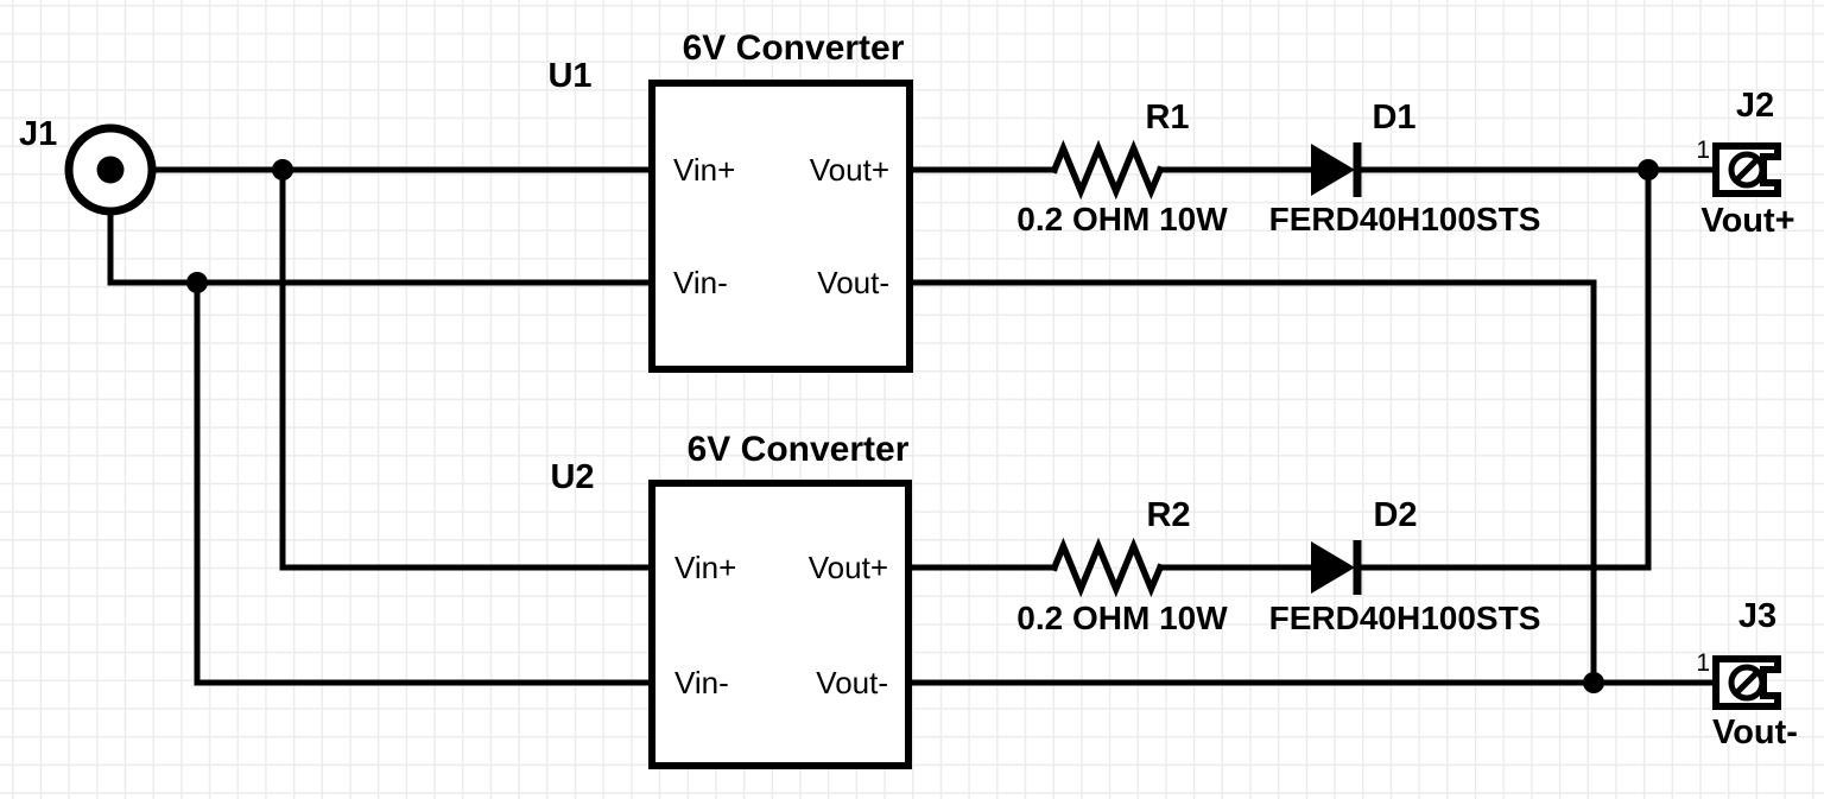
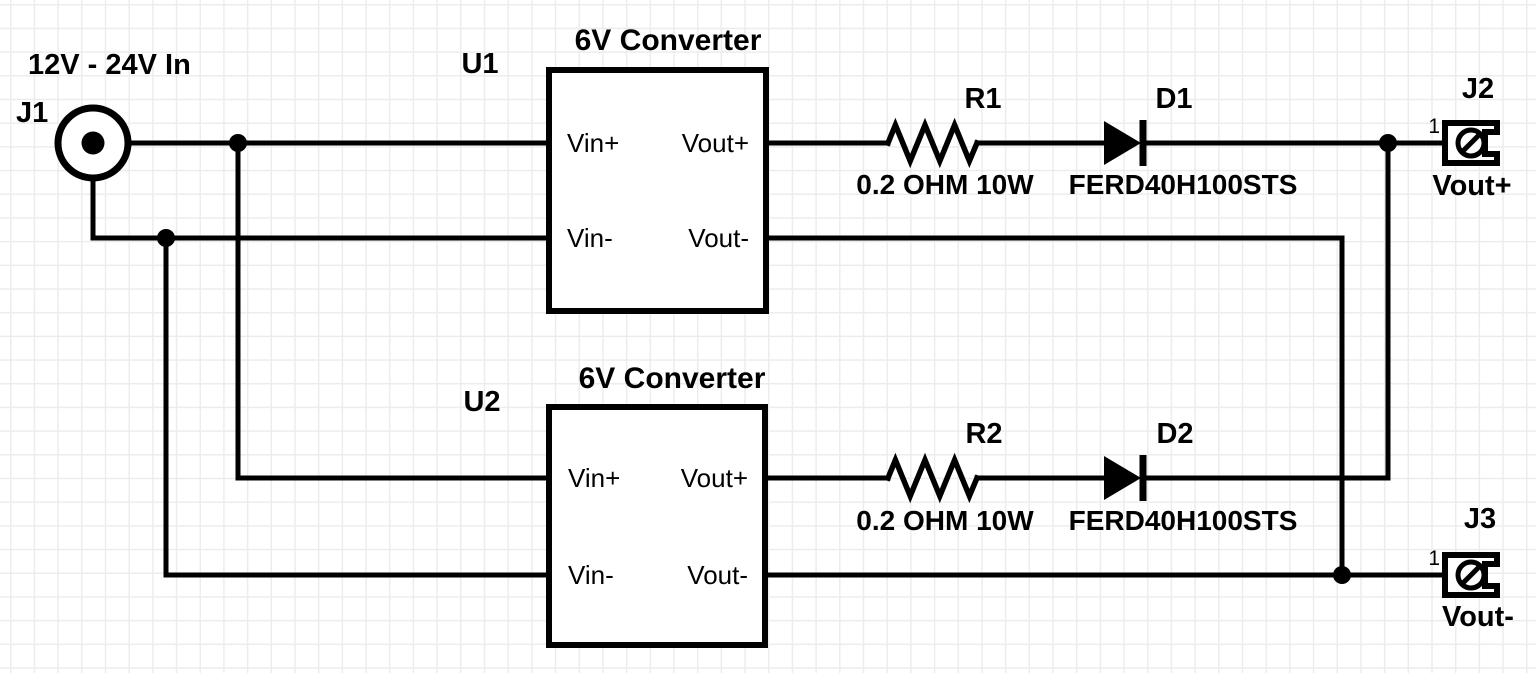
+ 12V - 24V In
  J1
  U1
  6V Converter
  Vin+
  Vin-
  Vout+
  Vout-
  U2
  6V Converter
  Vin+
  Vin-
  Vout+
  Vout-
  R1
  0.2 OHM 10W
  D1
  FERD40H100STS
  R2
  0.2 OHM 10W
  D2
  FERD40H100STS
  J2
  1
  Vout+
  J3
  1
  Vout-
